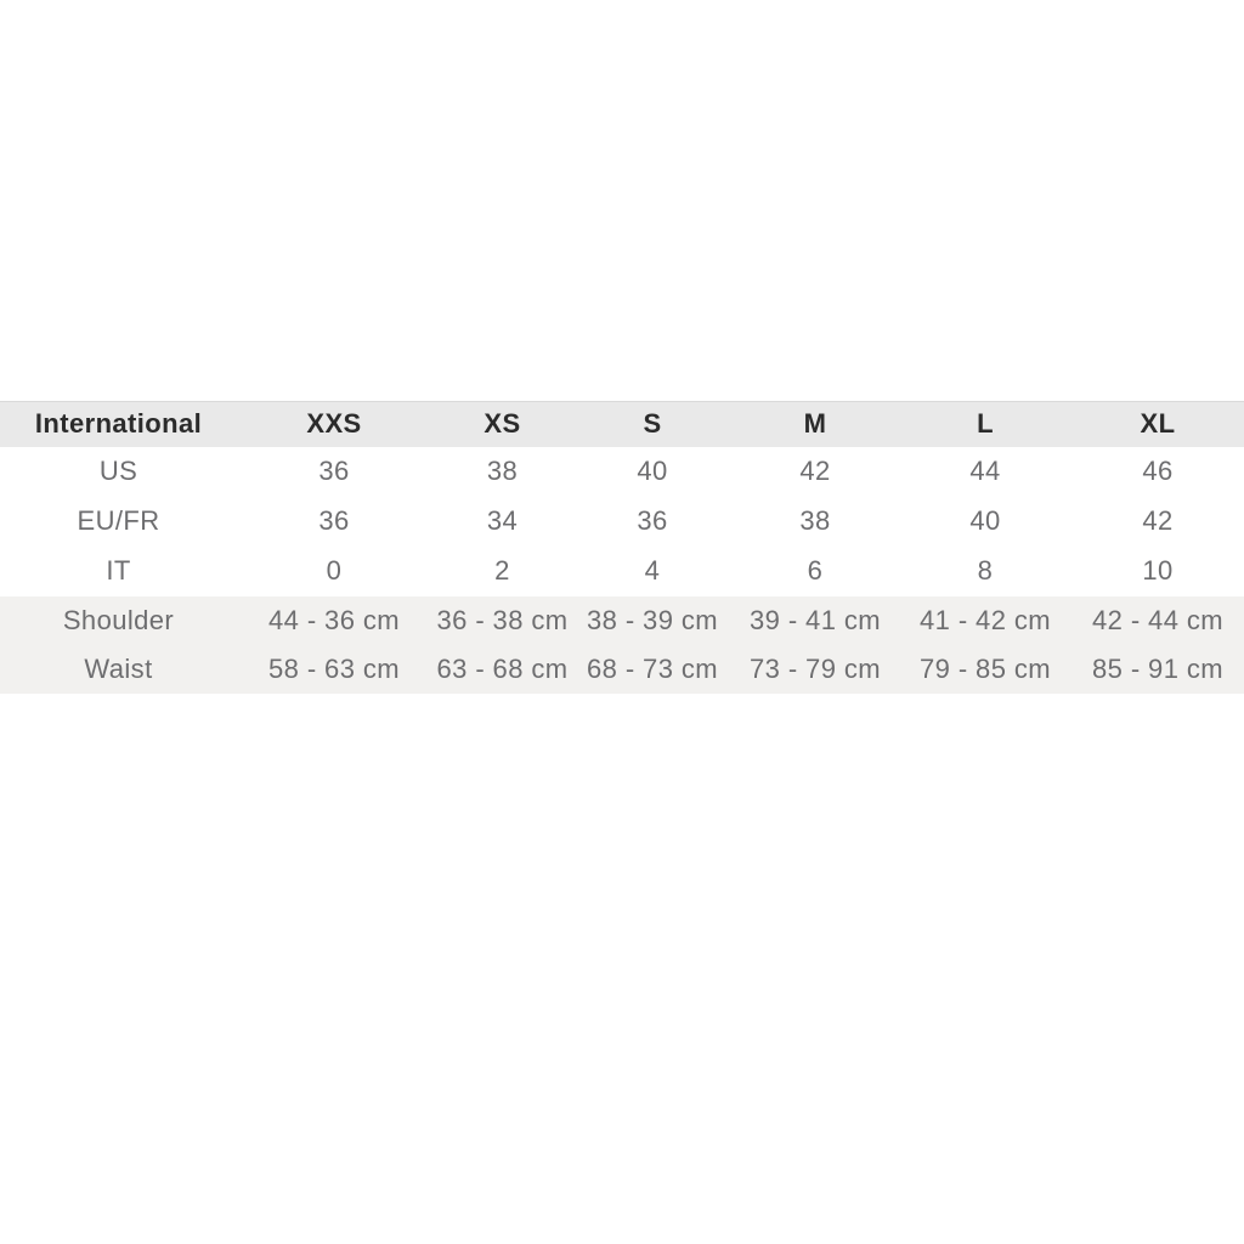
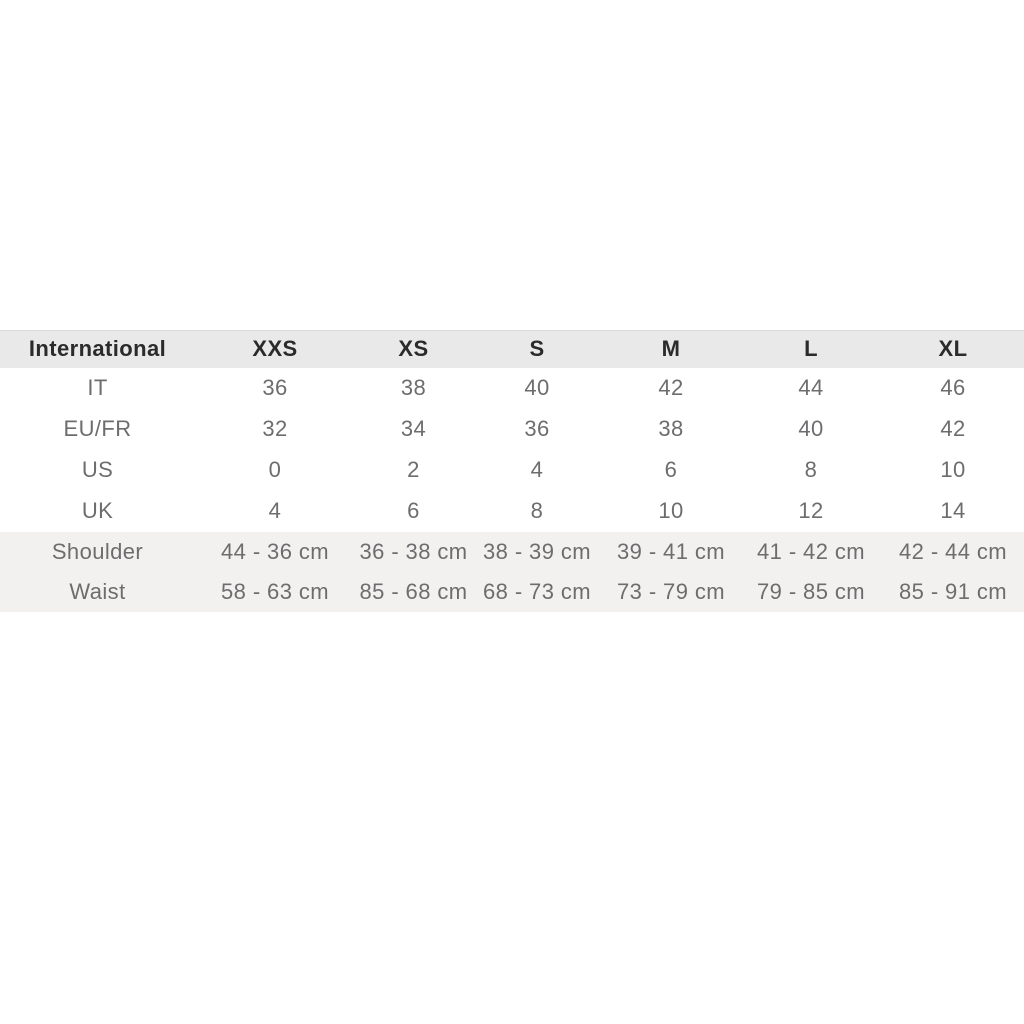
  International	XXS	XS	S	M	L	XL
- US	36	38	40	42	44	46
+ IT	36	38	40	42	44	46
- EU/FR	36	34	36	38	40	42
+ EU/FR	32	34	36	38	40	42
- IT	0	2	4	6	8	10
+ US	0	2	4	6	8	10
+ UK	4	6	8	10	12	14
  Shoulder	44 - 36 cm	36 - 38 cm	38 - 39 cm	39 - 41 cm	41 - 42 cm	42 - 44 cm
- Waist	58 - 63 cm	63 - 68 cm	68 - 73 cm	73 - 79 cm	79 - 85 cm	85 - 91 cm
+ Waist	58 - 63 cm	85 - 68 cm	68 - 73 cm	73 - 79 cm	79 - 85 cm	85 - 91 cm
